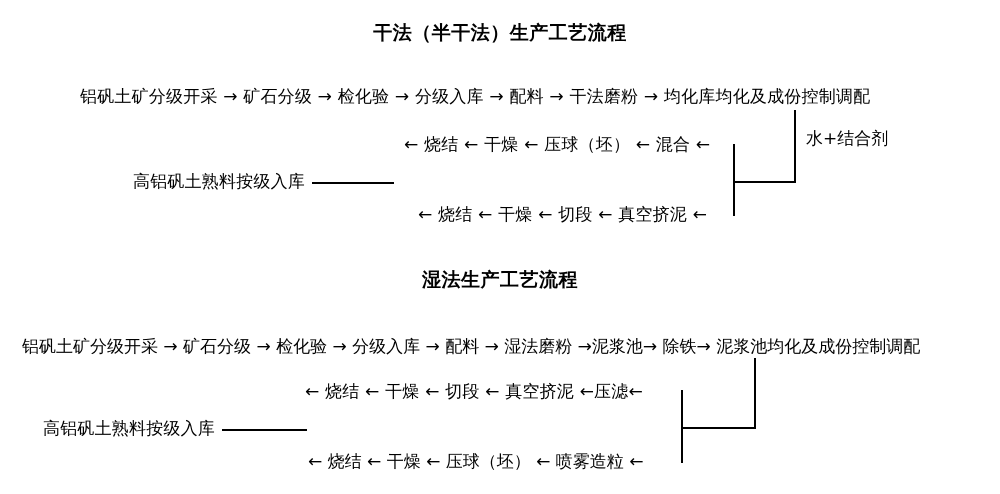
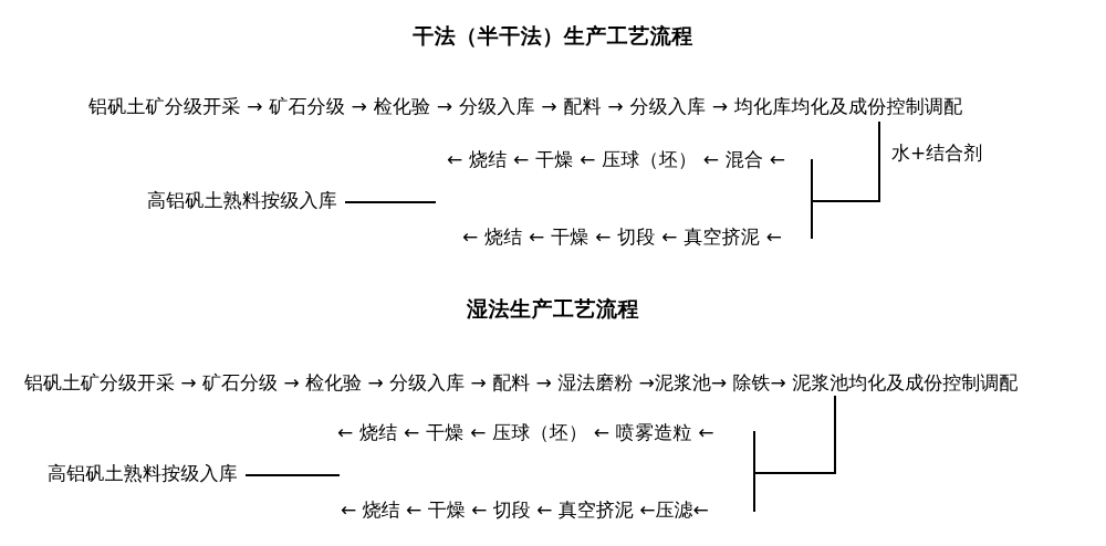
  干法（半干法）生产工艺流程
- 铝矾土矿分级开采 → 矿石分级 → 检化验 → 分级入库 → 配料 → 干法磨粉 → 均化库均化及成份控制调配
+ 铝矾土矿分级开采 → 矿石分级 → 检化验 → 分级入库 → 配料 → 分级入库 → 均化库均化及成份控制调配
  ← 烧结 ← 干燥 ← 压球（坯） ← 混合 ←
  水+结合剂
  高铝矾土熟料按级入库
  ← 烧结 ← 干燥 ← 切段 ← 真空挤泥 ←
  湿法生产工艺流程
  铝矾土矿分级开采 → 矿石分级 → 检化验 → 分级入库 → 配料 → 湿法磨粉 →泥浆池→ 除铁→ 泥浆池均化及成份控制调配
- ← 烧结 ← 干燥 ← 切段 ← 真空挤泥 ←压滤←
+ ← 烧结 ← 干燥 ← 压球（坯） ← 喷雾造粒 ←
  高铝矾土熟料按级入库
- ← 烧结 ← 干燥 ← 压球（坯） ← 喷雾造粒 ←
+ ← 烧结 ← 干燥 ← 切段 ← 真空挤泥 ←压滤←
